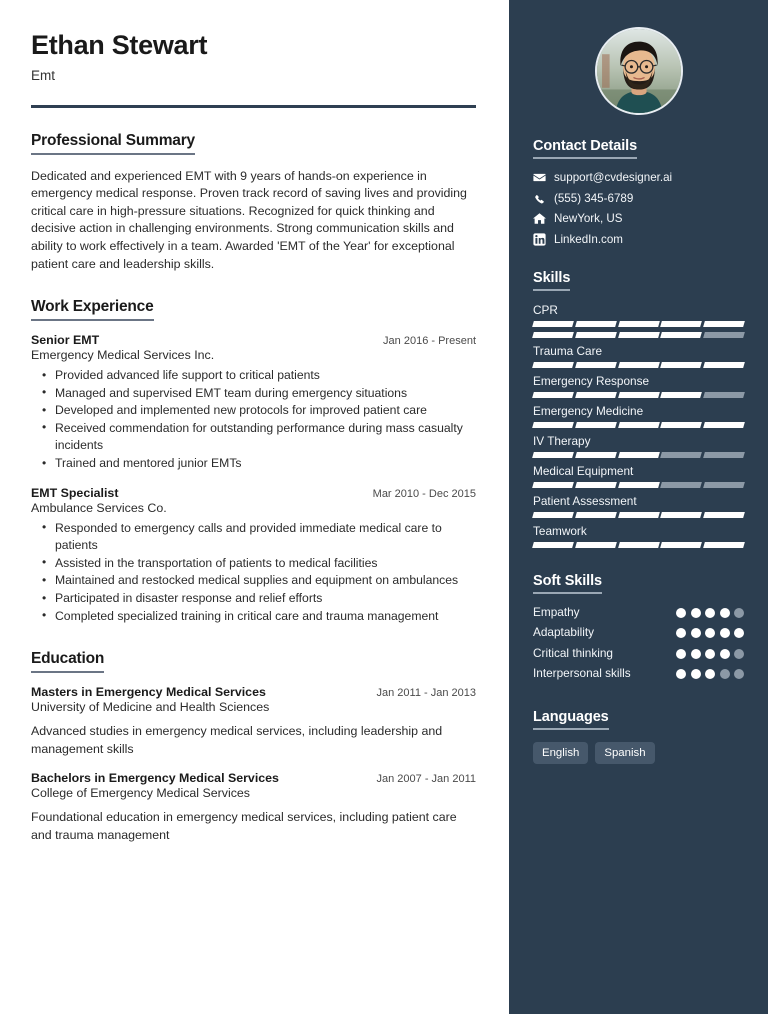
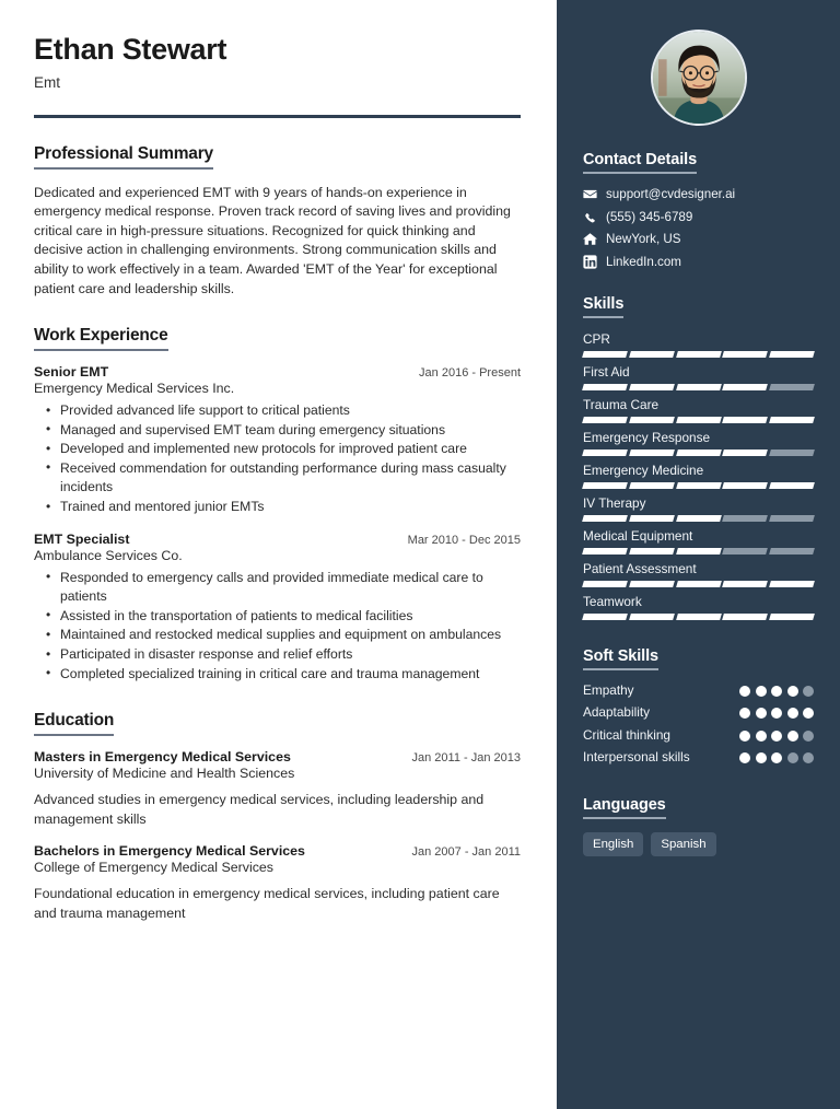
  Ethan Stewart
  Emt
  Professional Summary
  Dedicated and experienced EMT with 9 years of hands-on experience in emergency medical response. Proven track record of saving lives and providing critical care in high-pressure situations. Recognized for quick thinking and decisive action in challenging environments. Strong communication skills and ability to work effectively in a team. Awarded 'EMT of the Year' for exceptional patient care and leadership skills.
  Work Experience
  Senior EMT
  Jan 2016 - Present
  Emergency Medical Services Inc.
  Provided advanced life support to critical patients
  Managed and supervised EMT team during emergency situations
  Developed and implemented new protocols for improved patient care
  Received commendation for outstanding performance during mass casualty incidents
  Trained and mentored junior EMTs
  EMT Specialist
  Mar 2010 - Dec 2015
  Ambulance Services Co.
  Responded to emergency calls and provided immediate medical care to patients
  Assisted in the transportation of patients to medical facilities
  Maintained and restocked medical supplies and equipment on ambulances
  Participated in disaster response and relief efforts
  Completed specialized training in critical care and trauma management
  Education
  Masters in Emergency Medical Services
  Jan 2011 - Jan 2013
  University of Medicine and Health Sciences
  Advanced studies in emergency medical services, including leadership and management skills
  Bachelors in Emergency Medical Services
  Jan 2007 - Jan 2011
  College of Emergency Medical Services
  Foundational education in emergency medical services, including patient care and trauma management
  Contact Details
  support@cvdesigner.ai
  (555) 345-6789
  NewYork, US
  LinkedIn.com
  Skills
  CPR
+ First Aid
  Trauma Care
  Emergency Response
  Emergency Medicine
  IV Therapy
  Medical Equipment
  Patient Assessment
  Teamwork
  Soft Skills
  Empathy
  Adaptability
  Critical thinking
  Interpersonal skills
  Languages
  English
  Spanish
